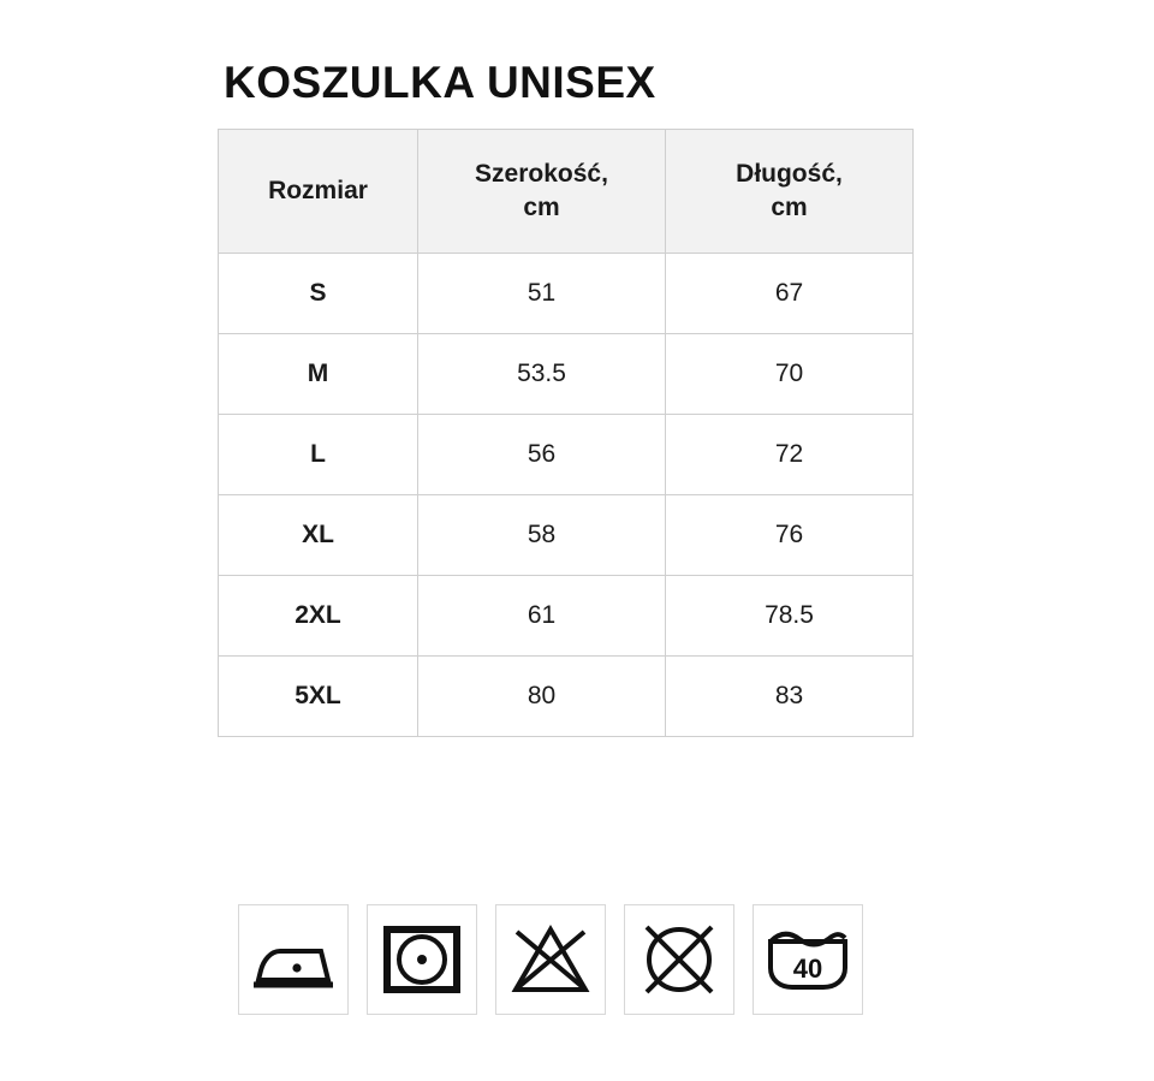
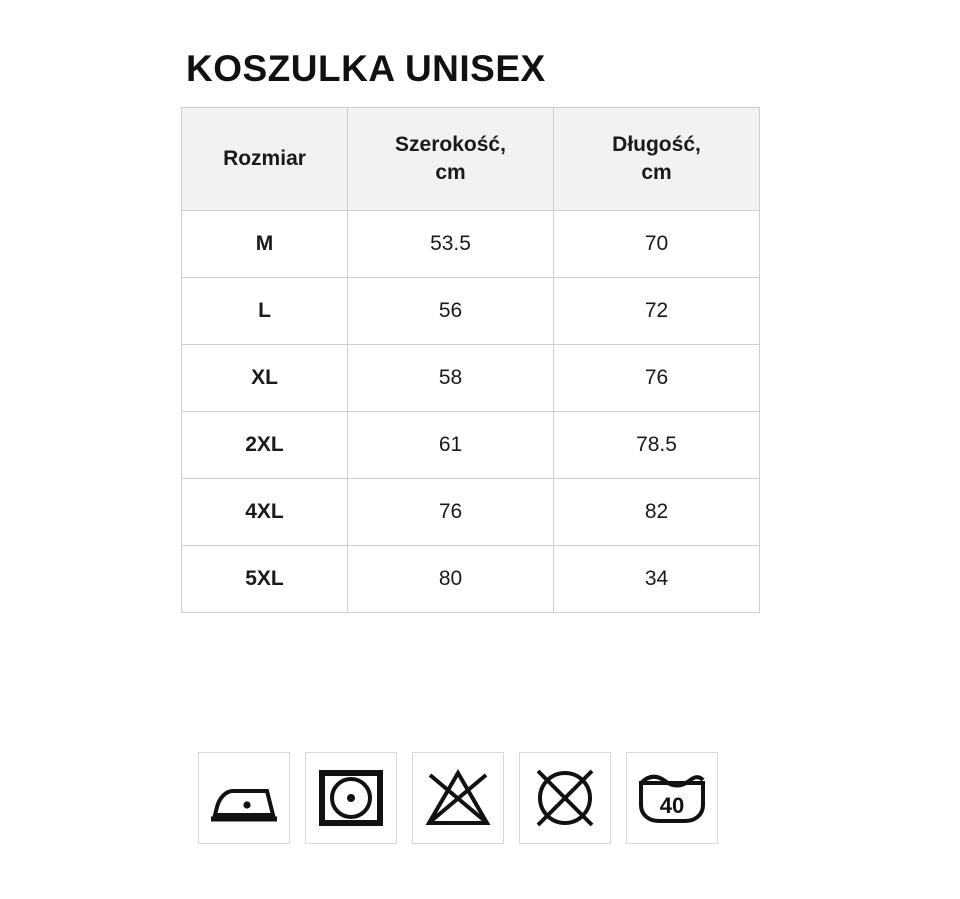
  KOSZULKA UNISEX
  Rozmiar	Szerokość, cm	Długość, cm
- S	51	67
  M	53.5	70
  L	56	72
  XL	58	76
  2XL	61	78.5
+ 4XL	76	82
- 5XL	80	83
+ 5XL	80	34
  40
